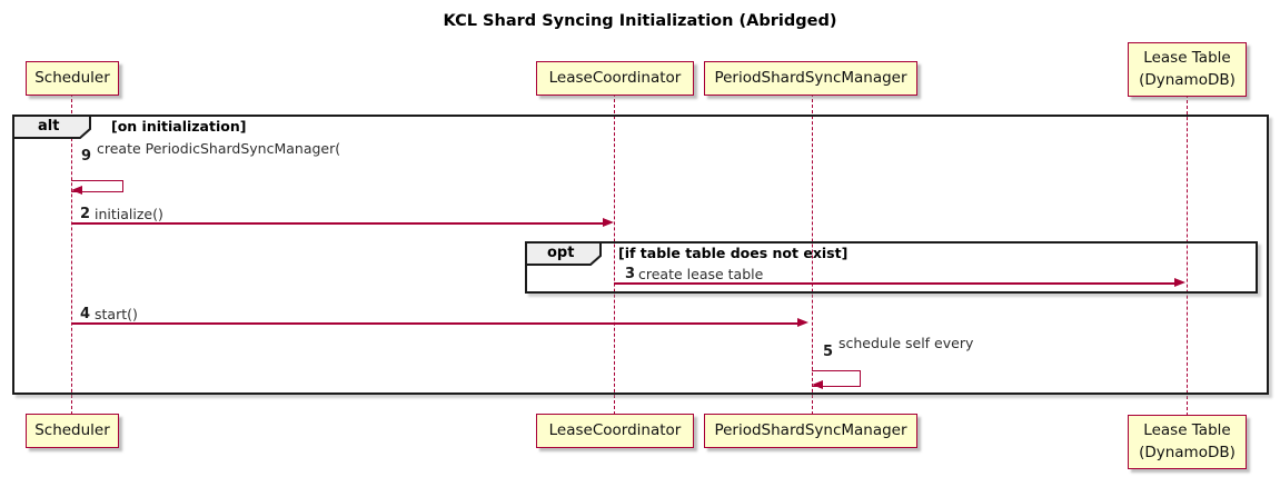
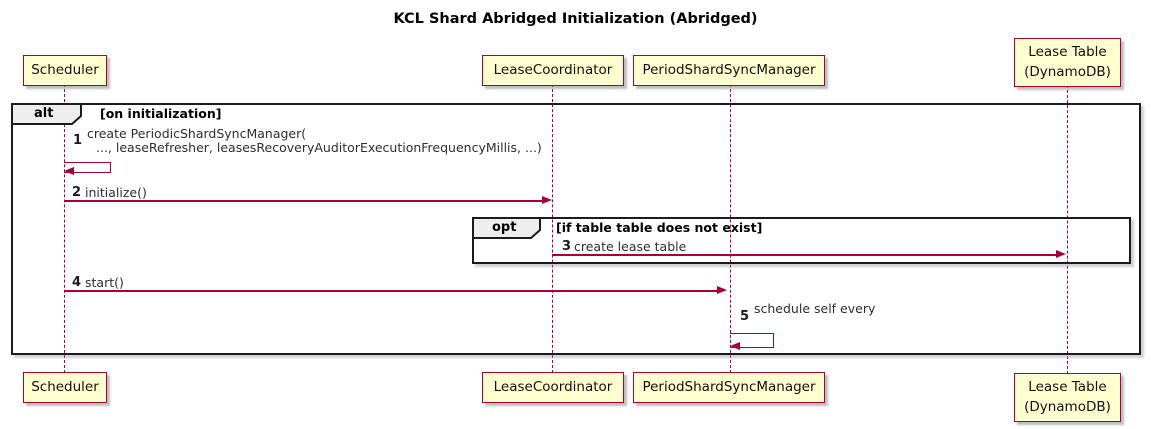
- KCL Shard Syncing Initialization (Abridged)
+ KCL Shard Abridged Initialization (Abridged)
  alt
  [on initialization]
  opt
  [if table table does not exist]
- 9
+ 1
  create PeriodicShardSyncManager(
+ ..., leaseRefresher, leasesRecoveryAuditorExecutionFrequencyMillis, ...)
  2
  initialize()
  3
  create lease table
  4
  start()
  5
  schedule self every
  Scheduler
  LeaseCoordinator
  PeriodShardSyncManager
  Lease Table
  (DynamoDB)
  Scheduler
  LeaseCoordinator
  PeriodShardSyncManager
  Lease Table
  (DynamoDB)
